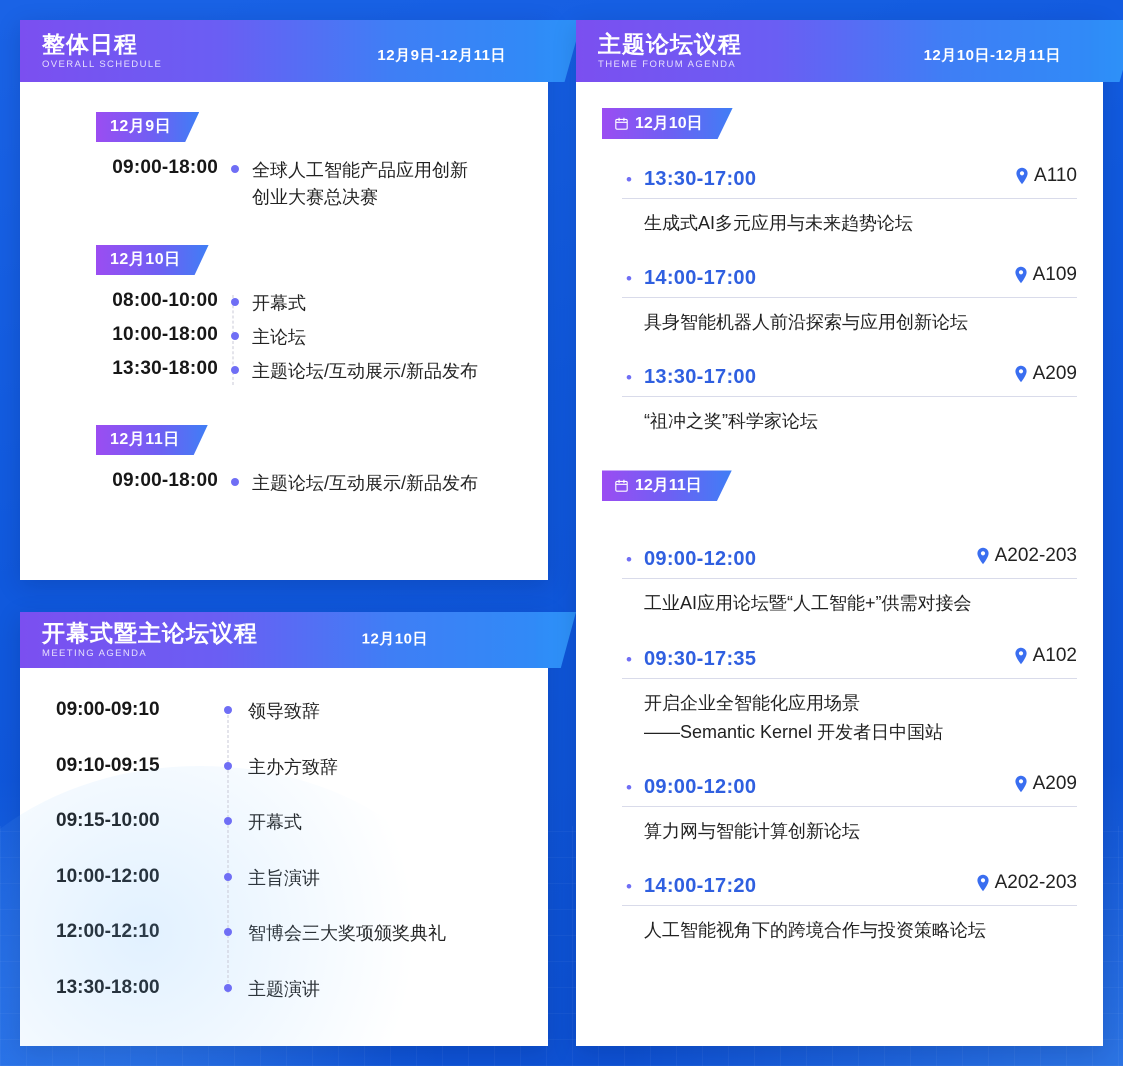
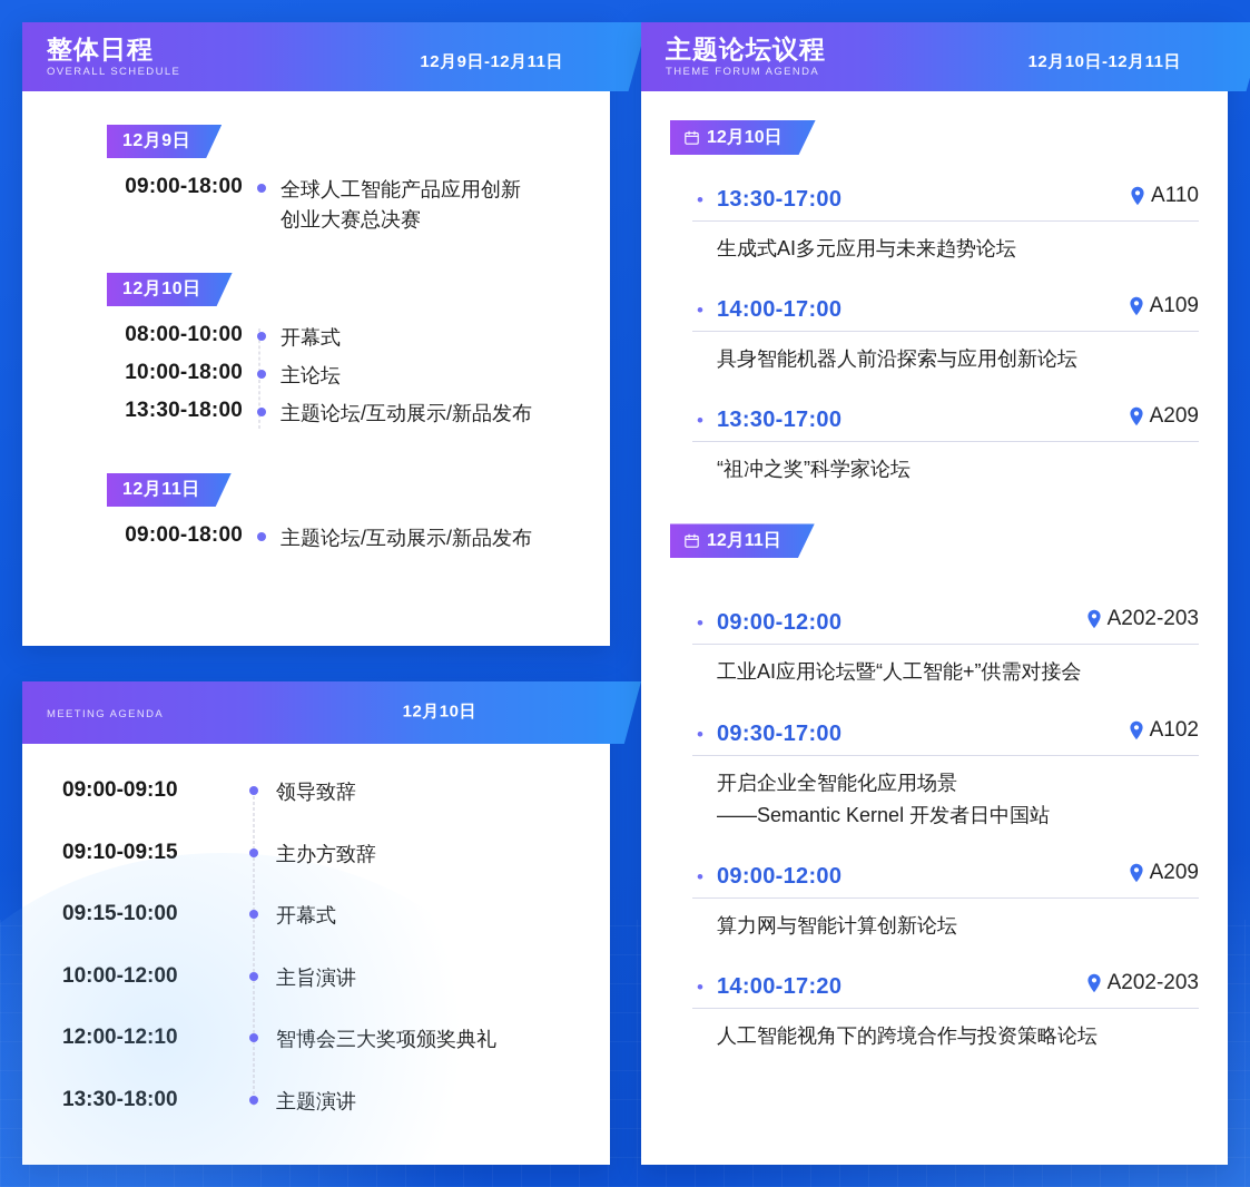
  整体日程
  OVERALL SCHEDULE
  12月9日-12月11日
  12月9日
  09:00-18:00
  全球人工智能产品应用创新
  创业大赛总决赛
  12月10日
  08:00-10:00
  开幕式
  10:00-18:00
  主论坛
  13:30-18:00
  主题论坛/互动展示/新品发布
  12月11日
  09:00-18:00
  主题论坛/互动展示/新品发布
- 开幕式暨主论坛议程
  MEETING AGENDA
  12月10日
  09:00-09:10
  领导致辞
  09:10-09:15
  主办方致辞
  主题论坛议程
  THEME FORUM AGENDA
  12月10日-12月11日
  12月10日
  •
  13:30-17:00
  A110
  生成式AI多元应用与未来趋势论坛
  •
  14:00-17:00
  A109
  具身智能机器人前沿探索与应用创新论坛
  •
  13:30-17:00
  A209
  “祖冲之奖”科学家论坛
  12月11日
  •
  09:00-12:00
  A202-203
  工业AI应用论坛暨“人工智能+”供需对接会
  •
- 09:30-17:35
+ 09:30-17:00
  A102
  开启企业全智能化应用场景
  ——Semantic Kernel 开发者日中国站
  •
  09:00-12:00
  A209
  算力网与智能计算创新论坛
  •
  14:00-17:20
  A202-203
  人工智能视角下的跨境合作与投资策略论坛
